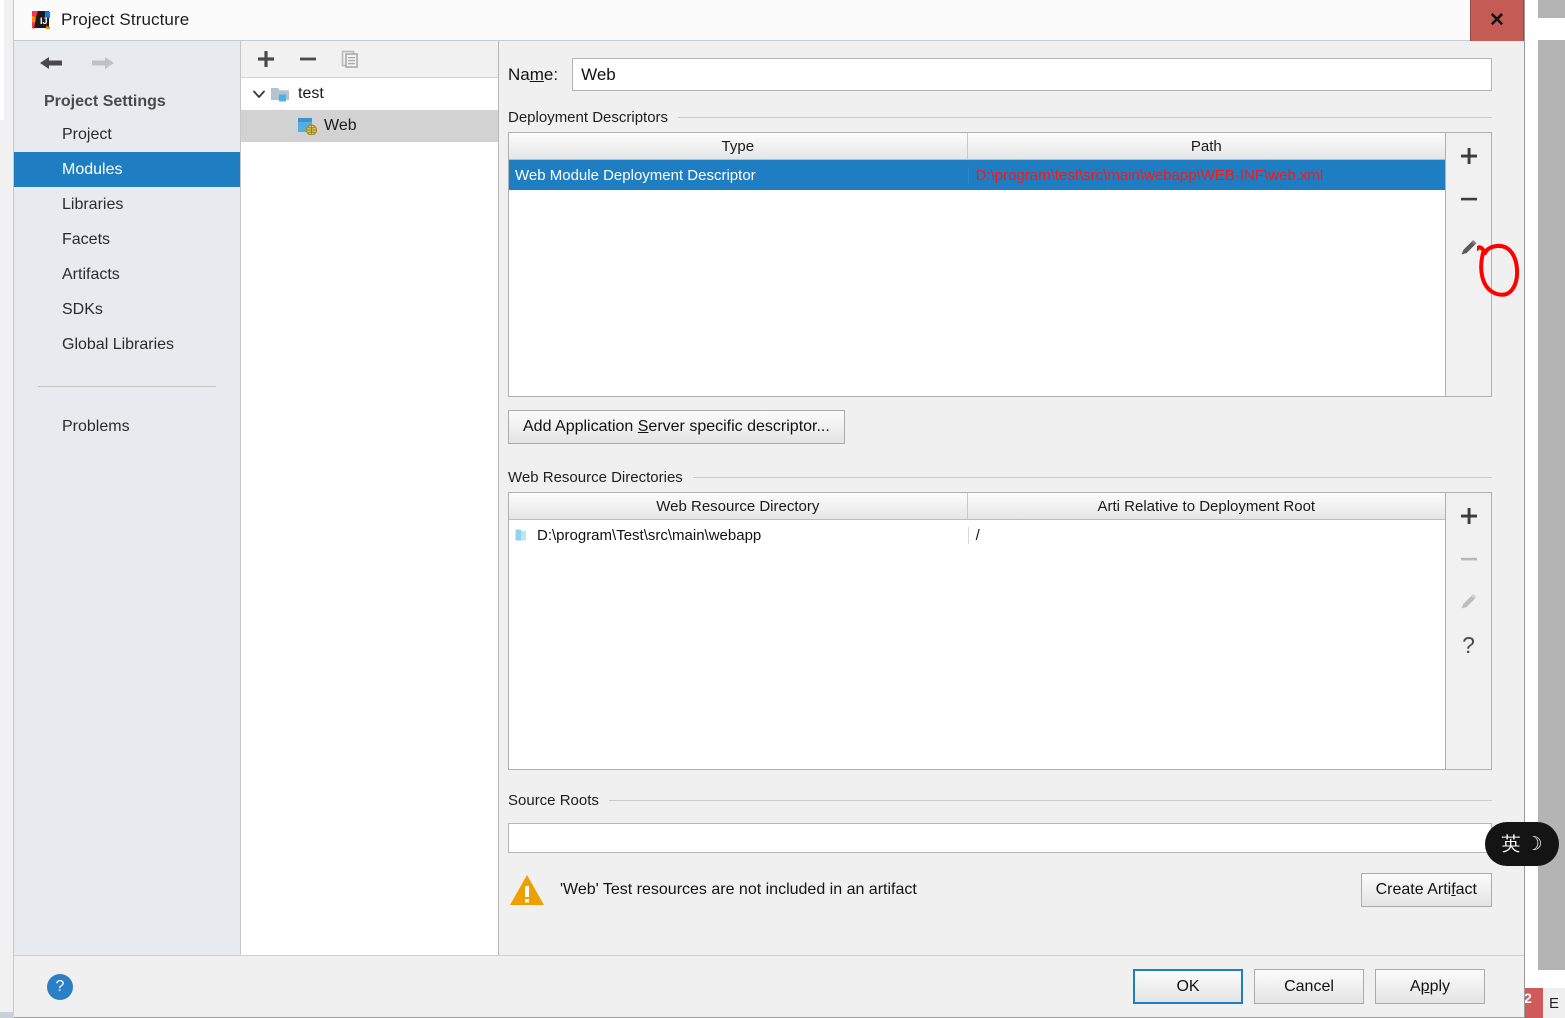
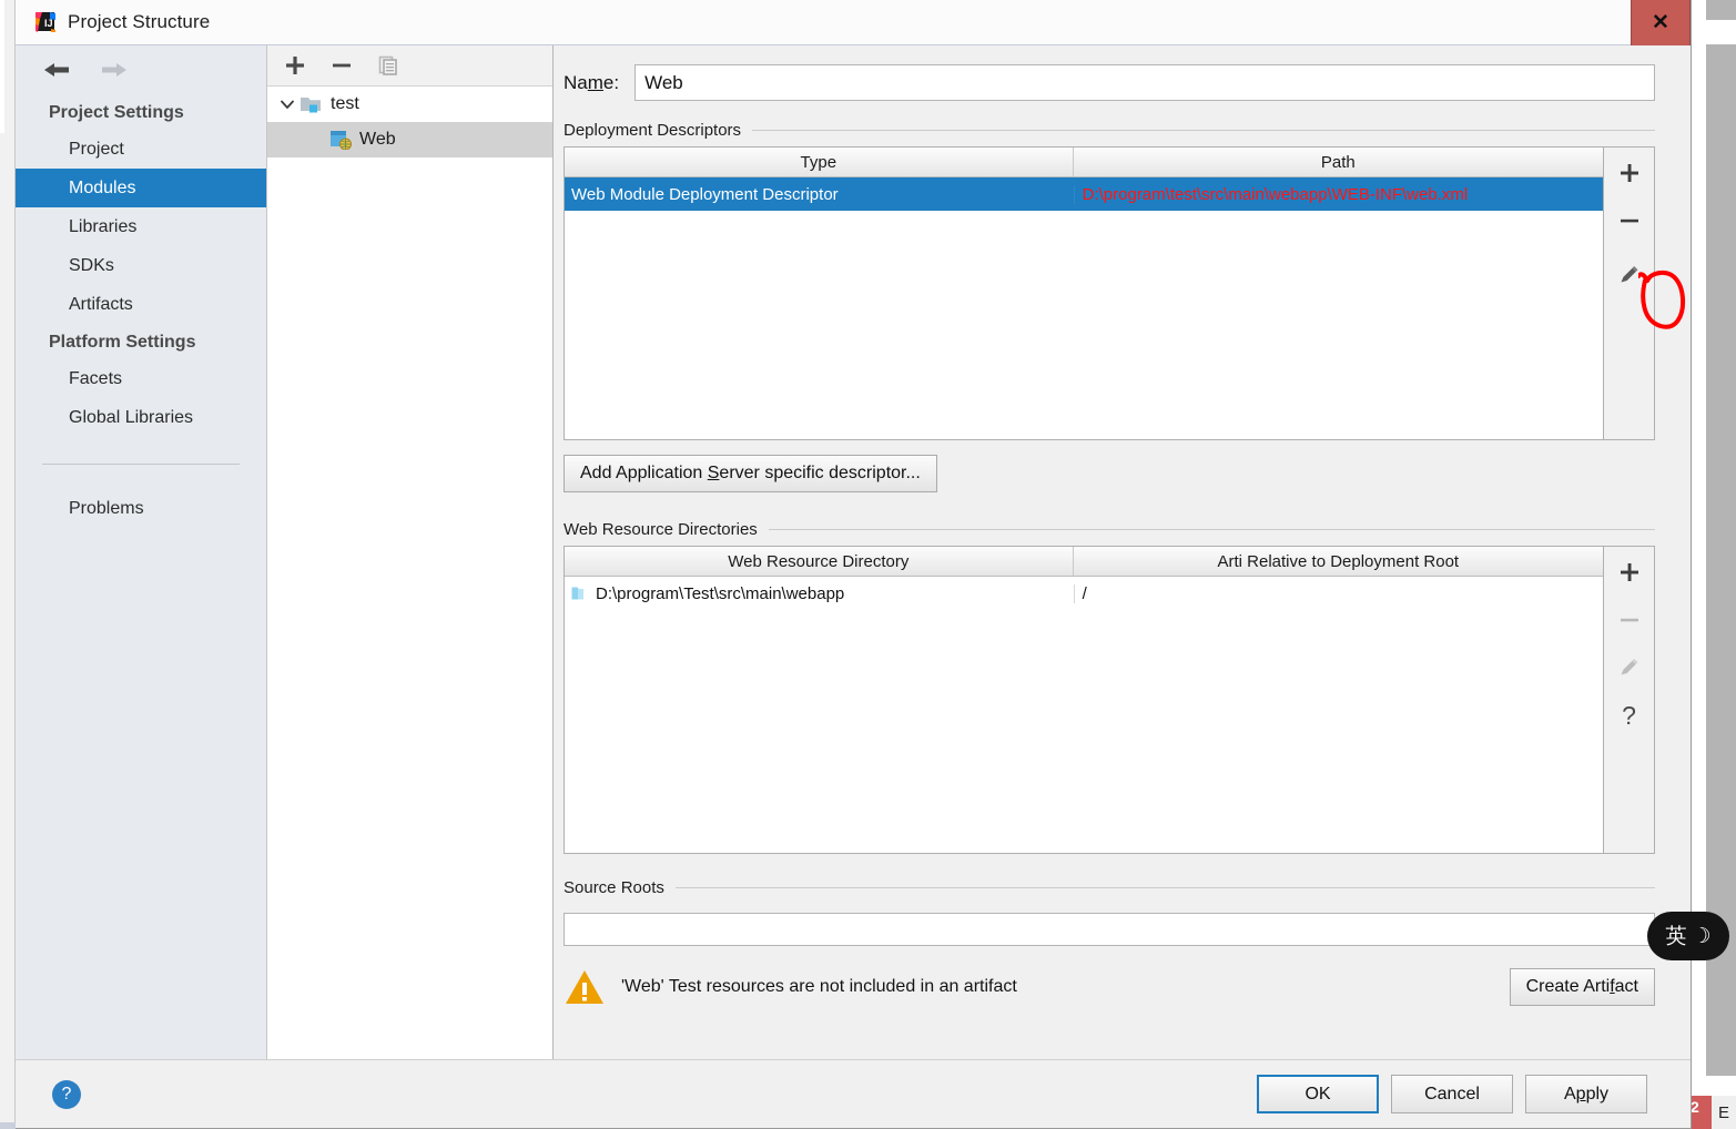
  2
  E
  IJ
  Project Structure
  ✕
  Project Settings
  Project
  Modules
  Libraries
- Facets
+ SDKs
  Artifacts
+ Platform Settings
- SDKs
+ Facets
  Global Libraries
  Problems
  test
  Web
  Name:
  Web
  Deployment Descriptors
  Type
  Path
  Web Module Deployment Descriptor
  D:\program\test\src\main\webapp\WEB-INF\web.xml
  Add Application Server specific descriptor...
  Web Resource Directories
  Web Resource Directory
  Arti Relative to Deployment Root
  D:\program\Test\src\main\webapp
  /
  ?
  Source Roots
  'Web' Test resources are not included in an artifact
  Create Artifact
  ?
  OK
  Cancel
  Apply
  英
  ☽
